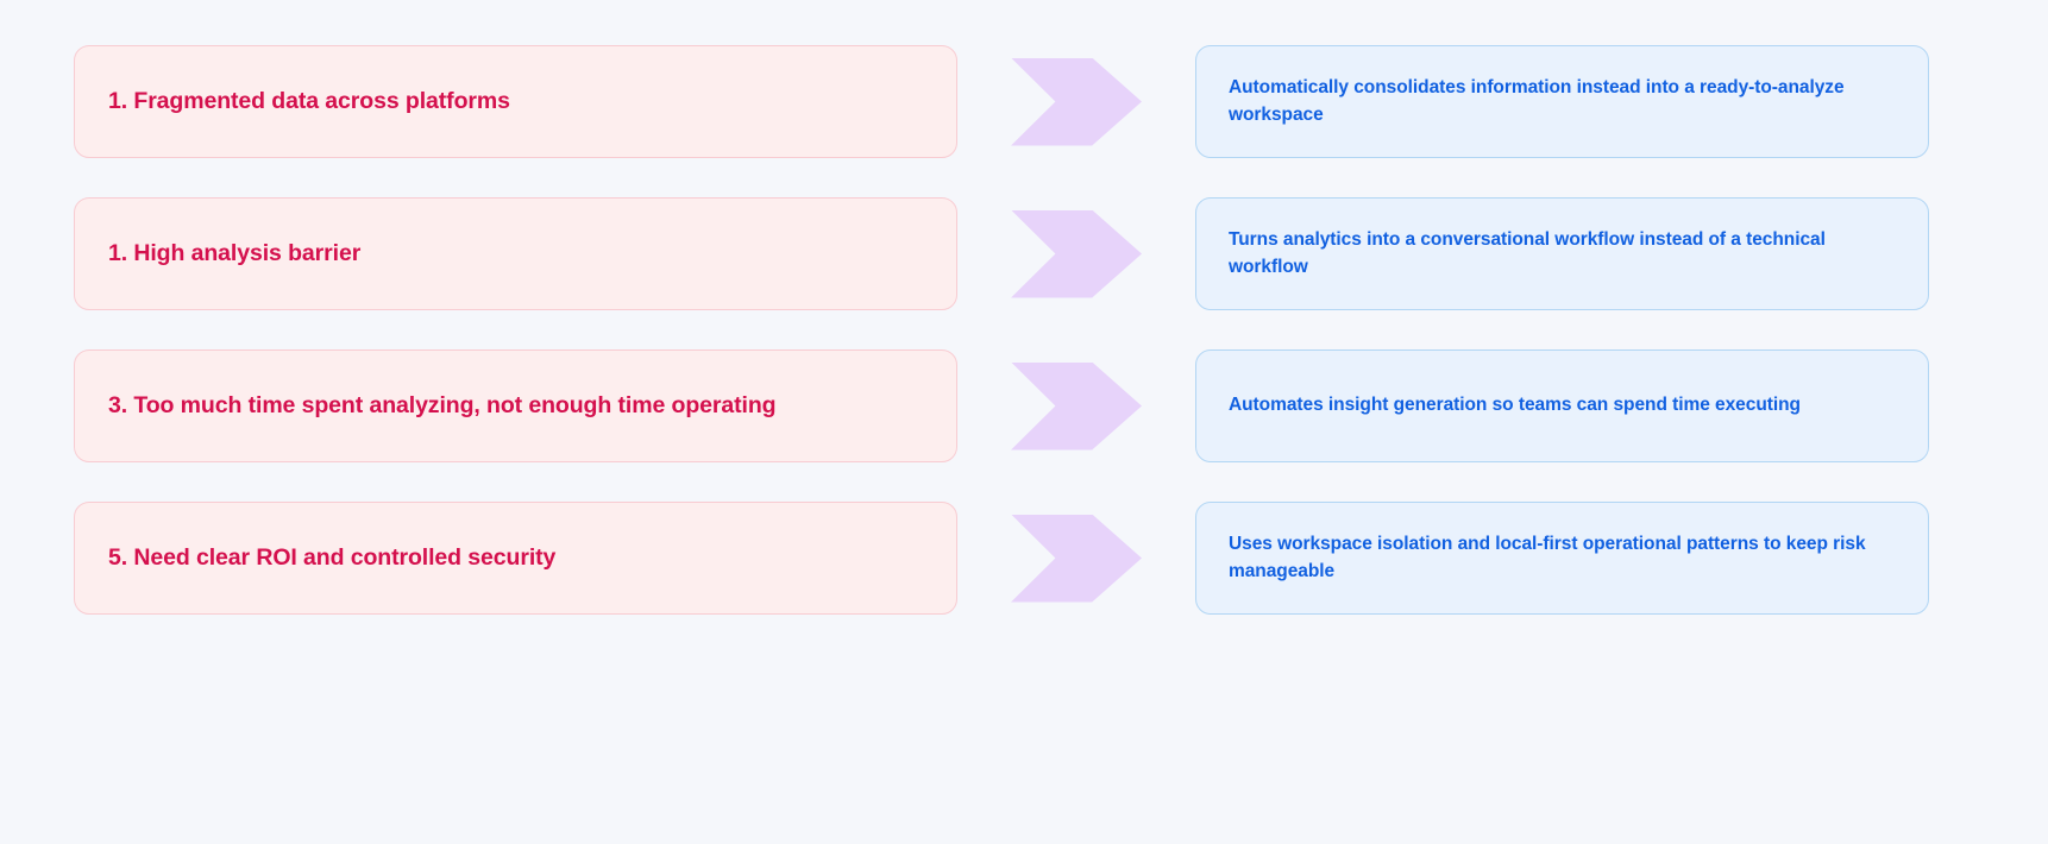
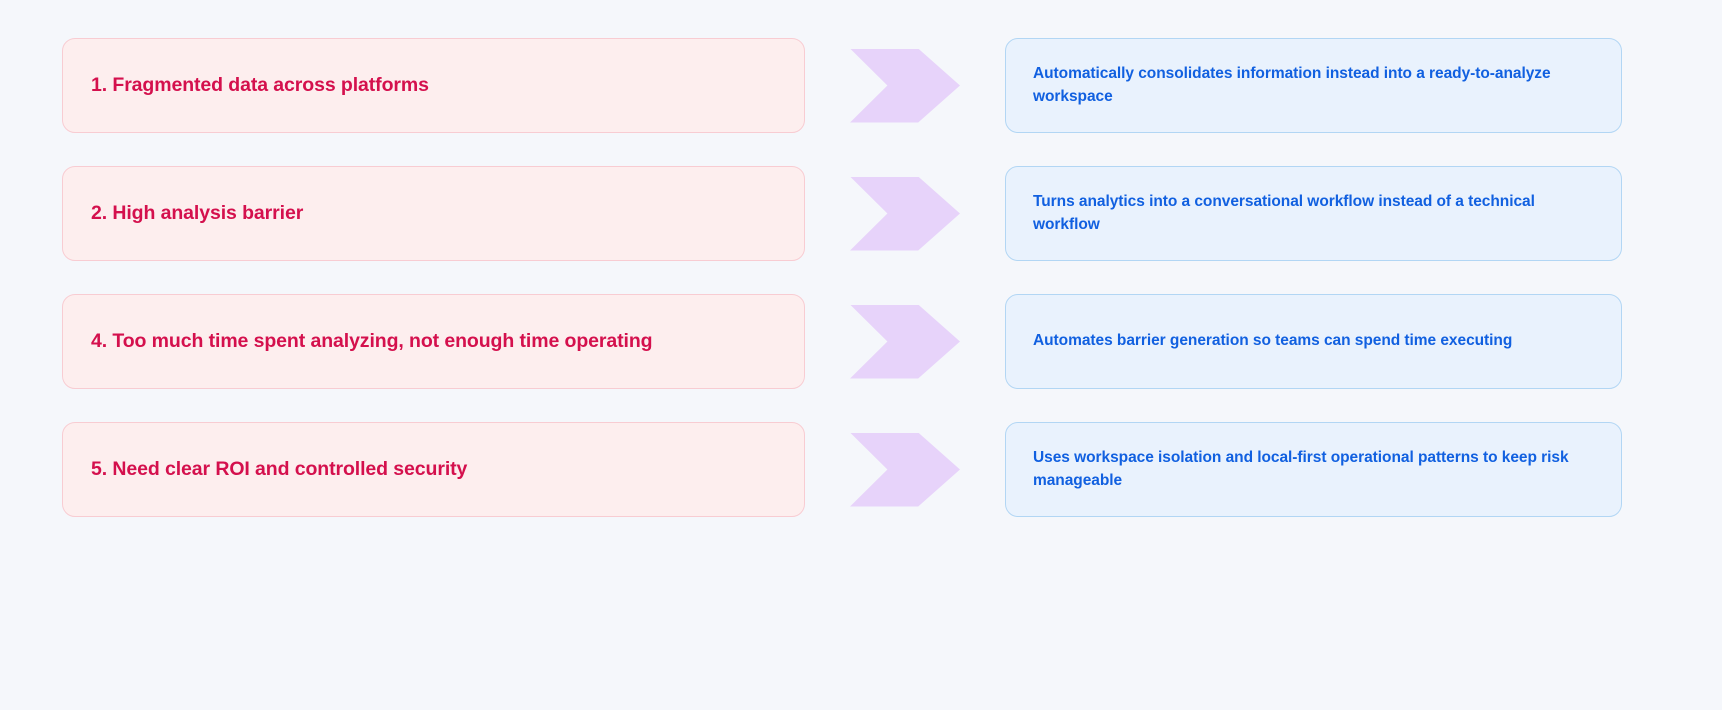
  1. Fragmented data across platforms
  Automatically consolidates information instead into a ready-to-analyze workspace
- 1. High analysis barrier
+ 2. High analysis barrier
  Turns analytics into a conversational workflow instead of a technical workflow
- 3. Too much time spent analyzing, not enough time operating
+ 4. Too much time spent analyzing, not enough time operating
- Automates insight generation so teams can spend time executing
+ Automates barrier generation so teams can spend time executing
  5. Need clear ROI and controlled security
  Uses workspace isolation and local-first operational patterns to keep risk manageable
